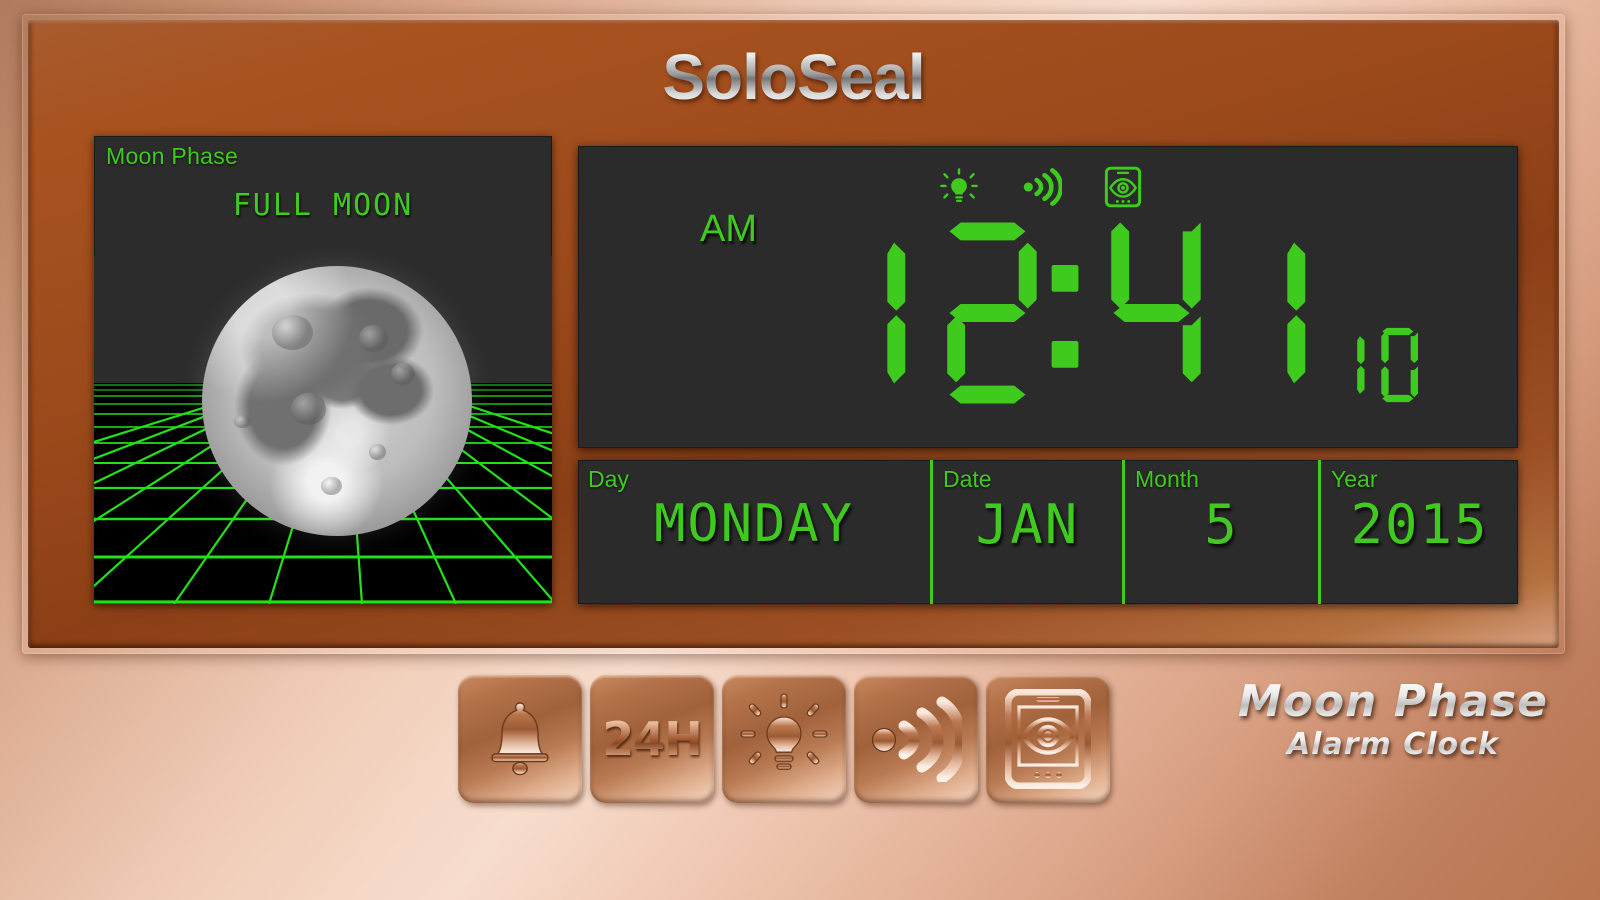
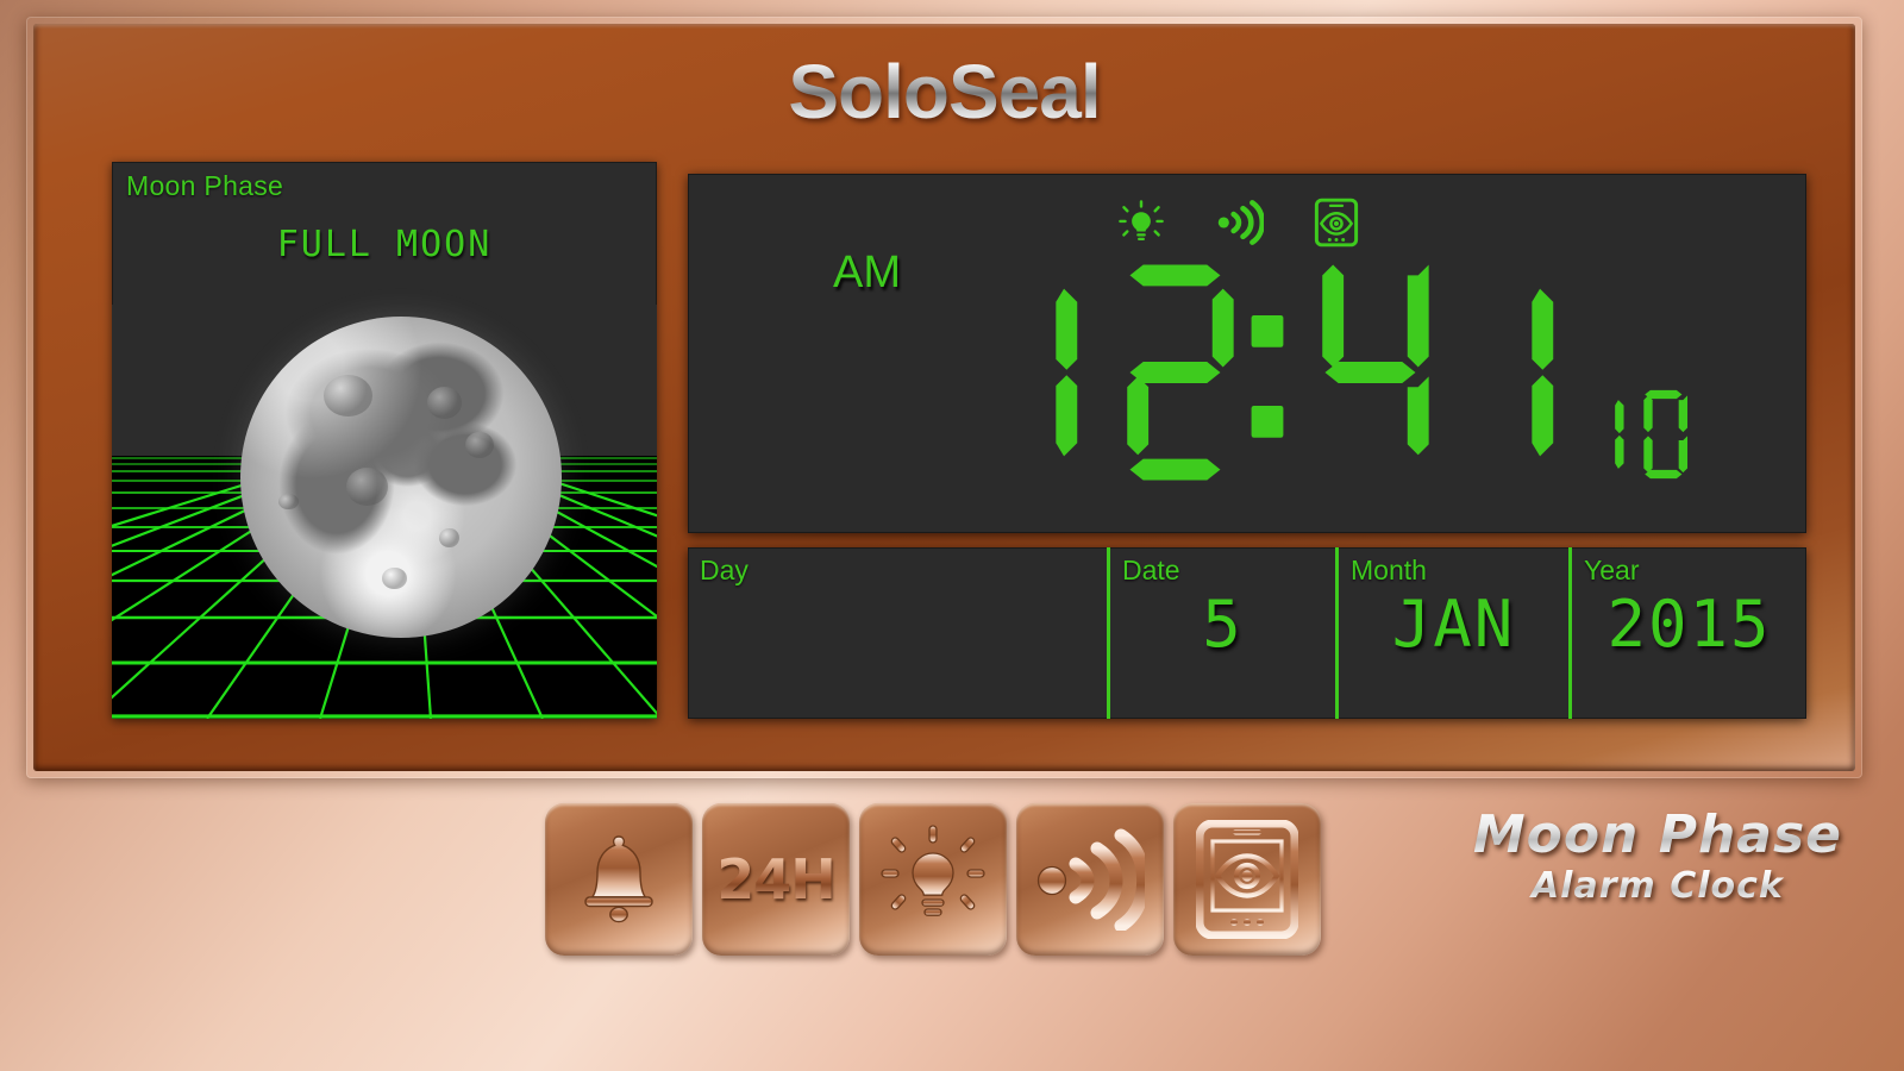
  SoloSeal
  Moon Phase
  FULL MOON
  AM
  Day
- MONDAY
  Date
- JAN
+ 5
  Month
- 5
+ JAN
  Year
  2015
  24H
  Moon Phase
  Alarm Clock
